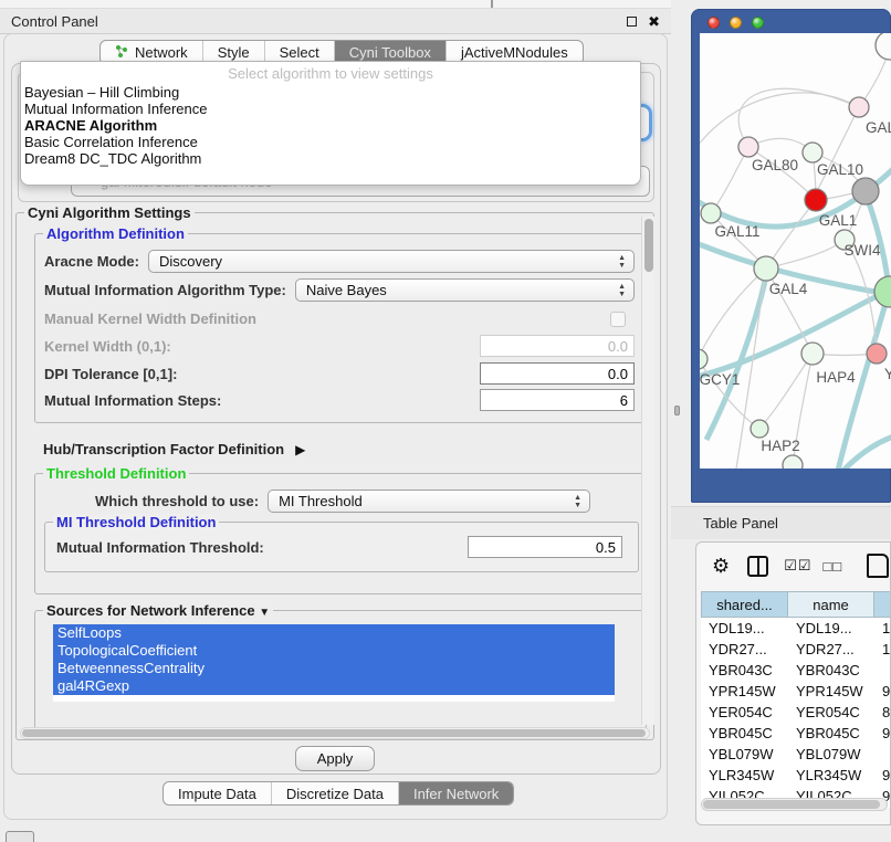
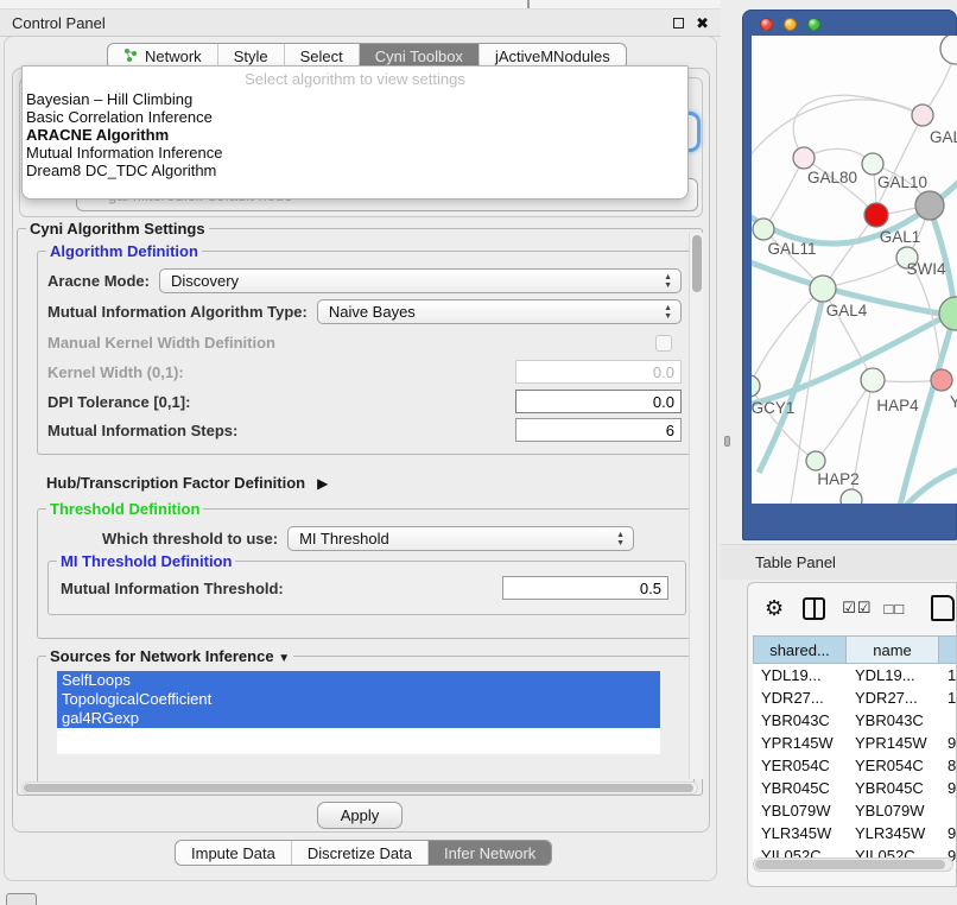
  Control Panel
  ✖
  Network
  Style
  Select
  Cyni Toolbox
  jActiveMNodules
  Select algorithm to view settings
  Bayesian – Hill Climbing
- Mutual Information Inference
+ Basic Correlation Inference
  ARACNE Algorithm
- Basic Correlation Inference
+ Mutual Information Inference
  Dream8 DC_TDC Algorithm
  Cyni Algorithm Settings
  Algorithm Definition
  Aracne Mode:
  Discovery
  Mutual Information Algorithm Type:
  Naive Bayes
  Manual Kernel Width Definition
  Kernel Width (0,1):
  0.0
  DPI Tolerance [0,1]:
  0.0
  Mutual Information Steps:
  6
  Hub/Transcription Factor Definition
  ▶
  Threshold Definition
  Which threshold to use:
  MI Threshold
  MI Threshold Definition
  Mutual Information Threshold:
  0.5
  Sources for Network Inference ▼
  SelfLoops
  TopologicalCoefficient
- BetweennessCentrality
  gal4RGexp
  Apply
  Impute Data
  Discretize Data
  Infer Network
  GAL80
  GAL10
  GAL1
  GAL11
  SWI4
  GAL4
  GCY1
  HAP4
  Y
  HAP2
  Table Panel
  ⚙
  ☑☑
  □□
  shared...
  name
  YDL19...
  YDL19...
  YDR27...
  YDR27...
  YBR043C
  YBR043C
  YPR145W
  YPR145W
  YER054C
  YER054C
  YBR045C
  YBR045C
  YBL079W
  YBL079W
  YLR345W
  YLR345W
  YIL052C
  YIL052C
  9
